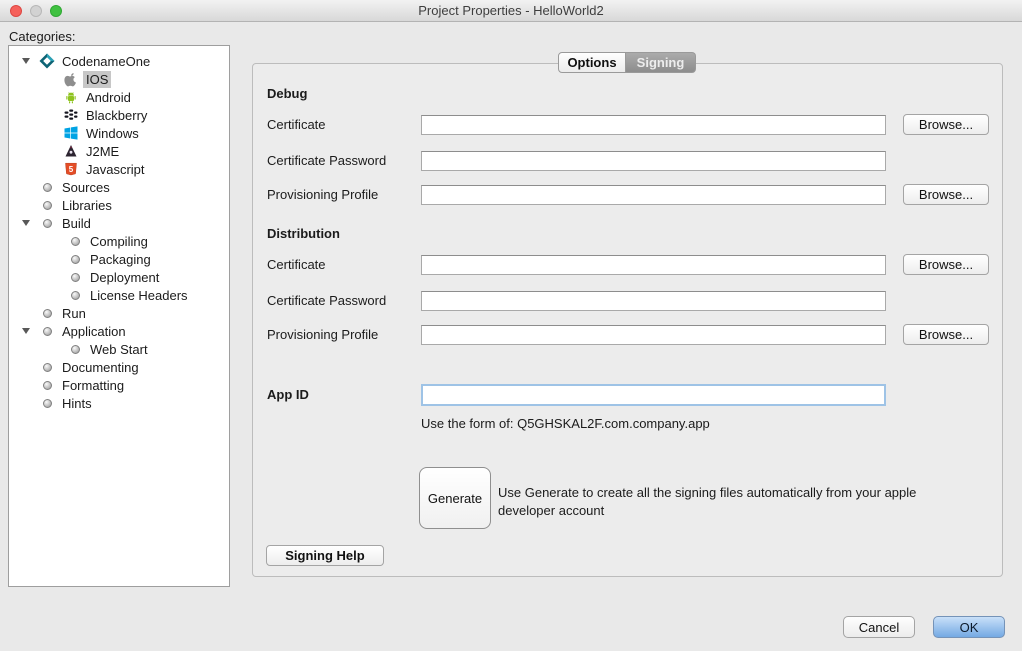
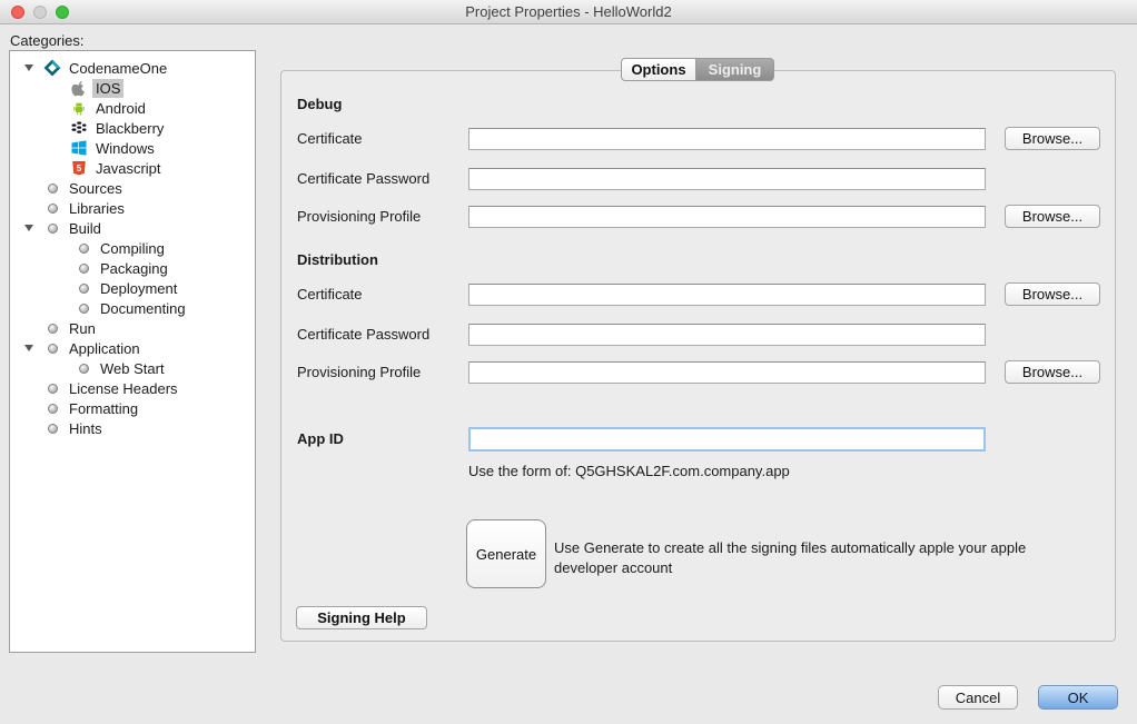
  Project Properties - HelloWorld2
  Categories:
  CodenameOne
  IOS
  Android
  Blackberry
  Windows
- J2ME
  5
  Javascript
  Sources
  Libraries
  Build
  Compiling
  Packaging
  Deployment
- License Headers
+ Documenting
  Run
  Application
  Web Start
- Documenting
+ License Headers
  Formatting
  Hints
  Options
  Signing
  Debug
  Certificate
  Browse...
  Certificate Password
  Provisioning Profile
  Browse...
  Distribution
  Certificate
  Browse...
  Certificate Password
  Provisioning Profile
  Browse...
  App ID
  Use the form of: Q5GHSKAL2F.com.company.app
  Generate
- Use Generate to create all the signing files automatically from your apple developer account
+ Use Generate to create all the signing files automatically apple your apple developer account
  Signing Help
  Cancel
  OK
